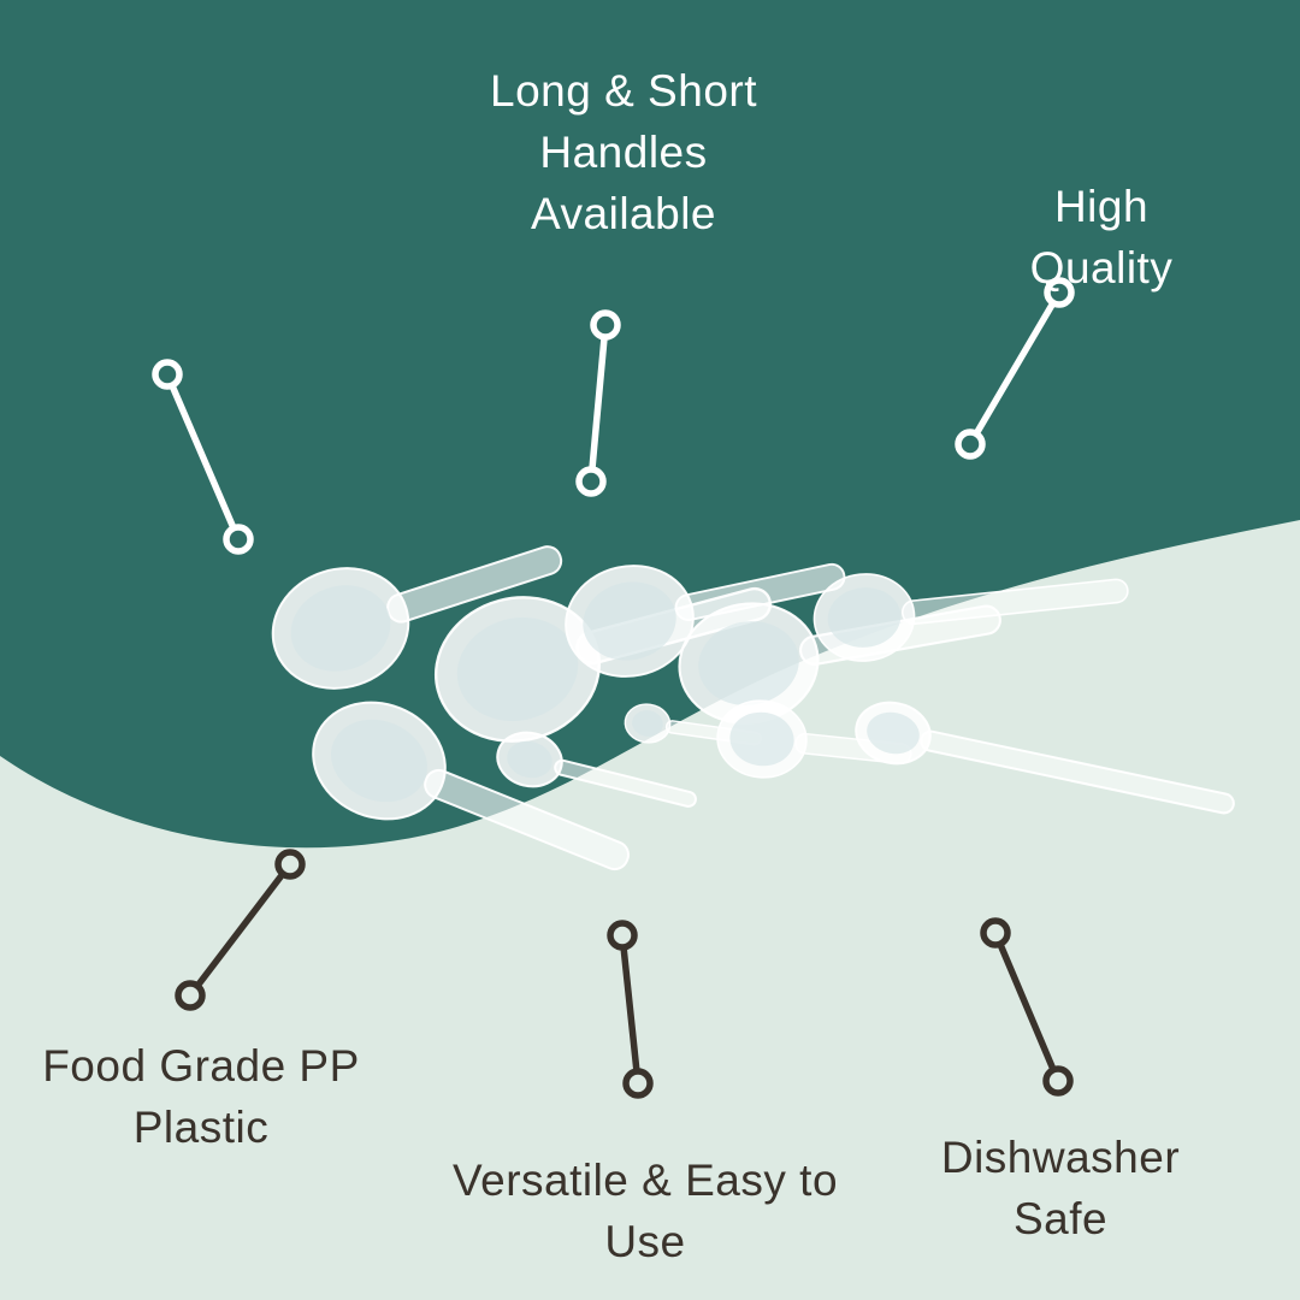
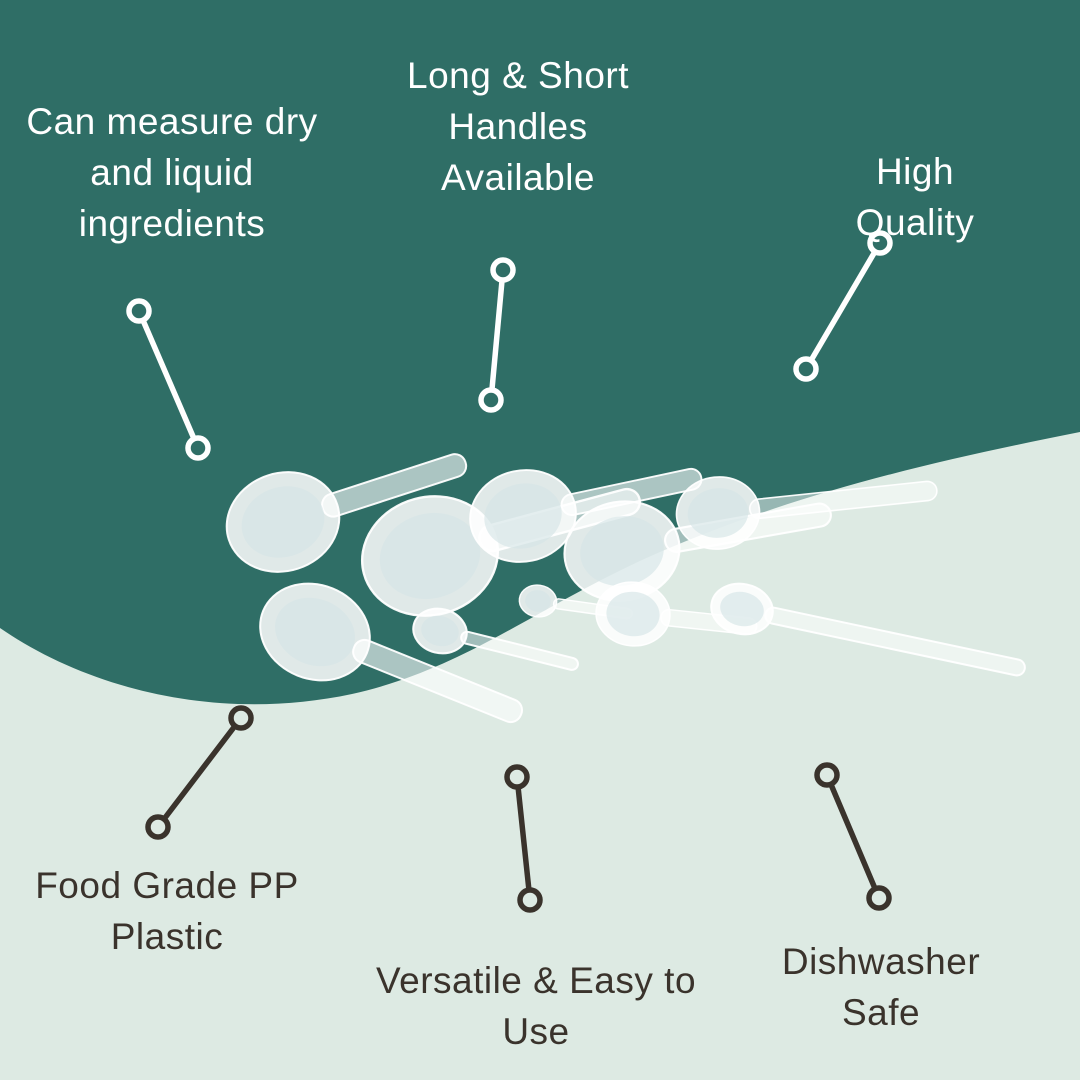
+ Can measure dry
+ and liquid
+ ingredients
  Long & Short
  Handles
  Available
  High Quality
  Food Grade PP
  Plastic
  Versatile & Easy to
  Use
  Dishwasher Safe
